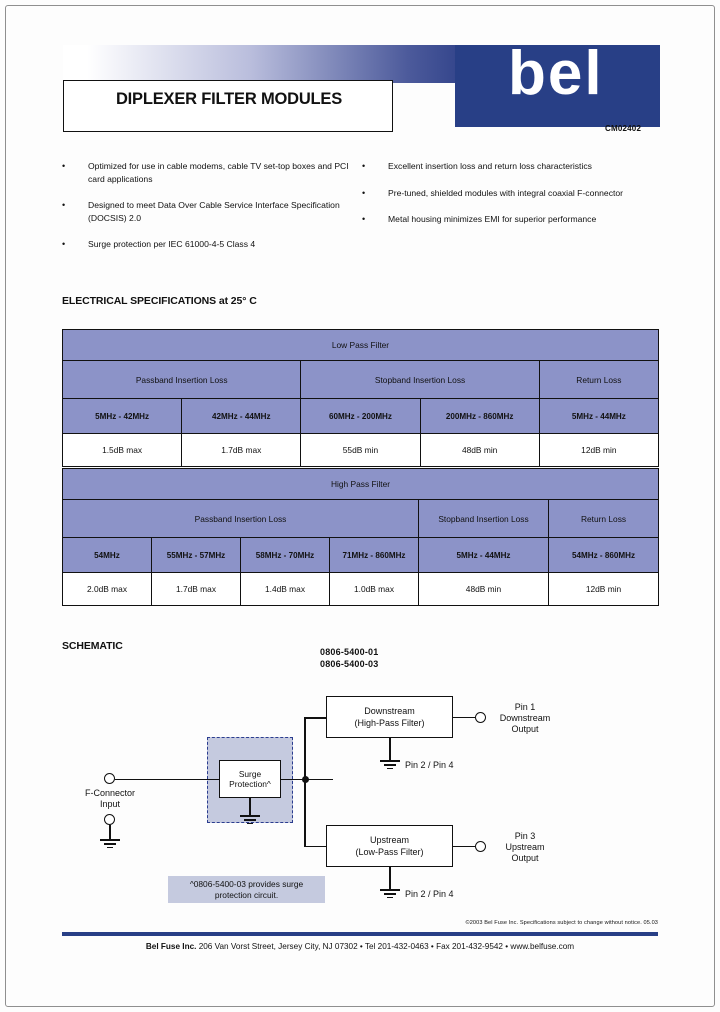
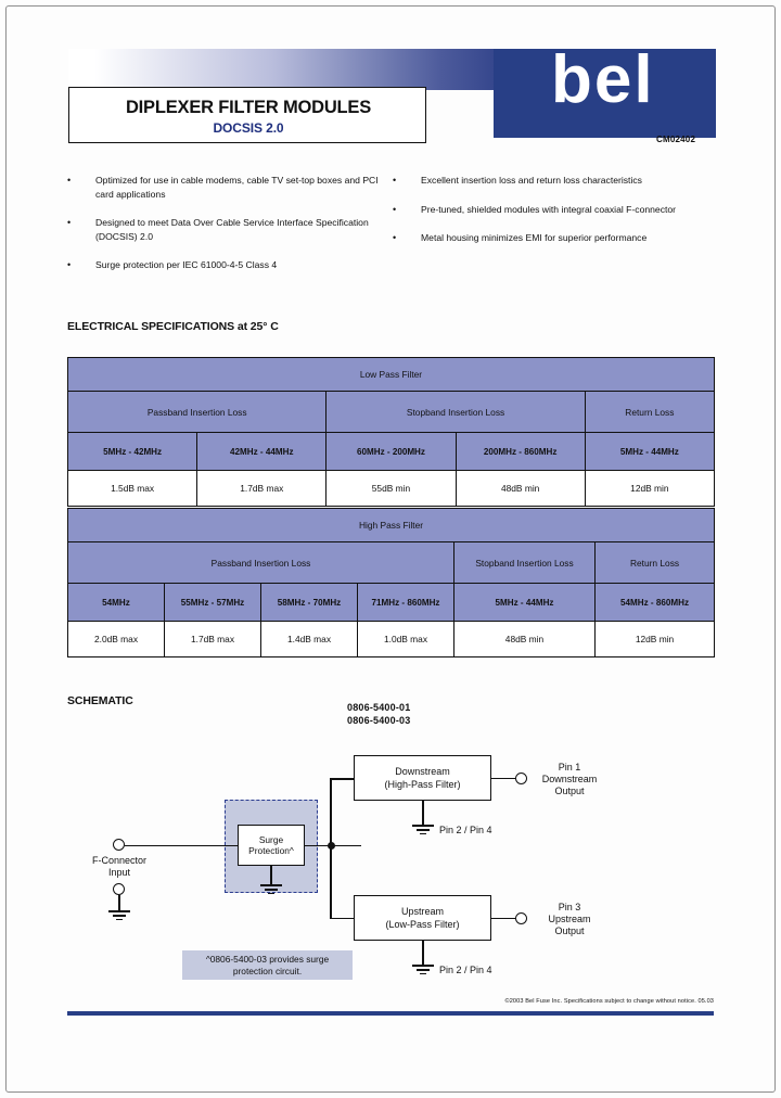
  bel
  DIPLEXER FILTER MODULES
+ DOCSIS 2.0
  CM02402
  •
  Optimized for use in cable modems, cable TV set-top boxes and PCI card applications
  •
  Designed to meet Data Over Cable Service Interface Specification (DOCSIS) 2.0
  •
  Surge protection per IEC 61000-4-5 Class 4
  •
  Excellent insertion loss and return loss characteristics
  •
  Pre-tuned, shielded modules with integral coaxial F-connector
  •
  Metal housing minimizes EMI for superior performance
  ELECTRICAL SPECIFICATIONS at 25° C
  Low Pass Filter
  Passband Insertion Loss	Stopband Insertion Loss	Return Loss
  5MHz - 42MHz	42MHz - 44MHz	60MHz - 200MHz	200MHz - 860MHz	5MHz - 44MHz
  1.5dB max	1.7dB max	55dB min	48dB min	12dB min
  High Pass Filter
  Passband Insertion Loss	Stopband Insertion Loss	Return Loss
  54MHz	55MHz - 57MHz	58MHz - 70MHz	71MHz - 860MHz	5MHz - 44MHz	54MHz - 860MHz
  2.0dB max	1.7dB max	1.4dB max	1.0dB max	48dB min	12dB min
  SCHEMATIC
  0806-5400-01
  0806-5400-03
  F-Connector
  Input
  Surge
  Protection^
  Downstream
  (High-Pass Filter)
  Pin 2 / Pin 4
  Pin 1
  Downstream
  Output
  Upstream
  (Low-Pass Filter)
  Pin 2 / Pin 4
  Pin 3
  Upstream
  Output
  ^0806-5400-03 provides surge protection circuit.
- Bel Fuse Inc. 206 Van Vorst Street, Jersey City, NJ 07302 • Tel 201-432-0463 • Fax 201-432-9542 • www.belfuse.com
